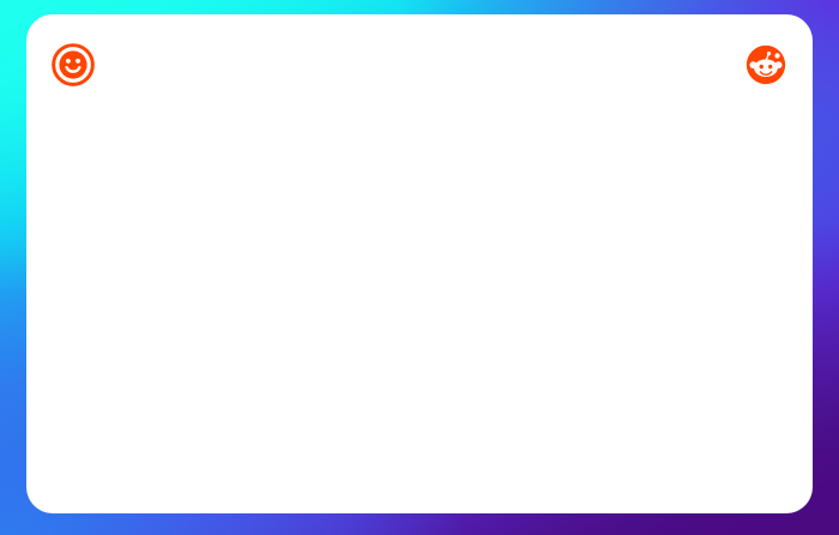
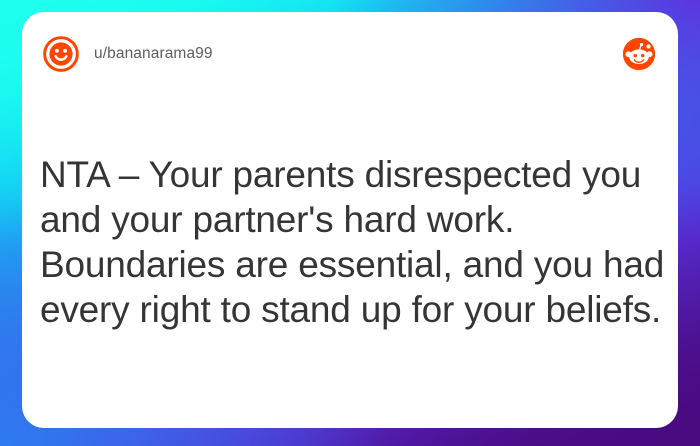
+ u/bananarama99
+ NTA – Your parents disrespected you
+ and your partner's hard work.
+ Boundaries are essential, and you had
+ every right to stand up for your beliefs.
